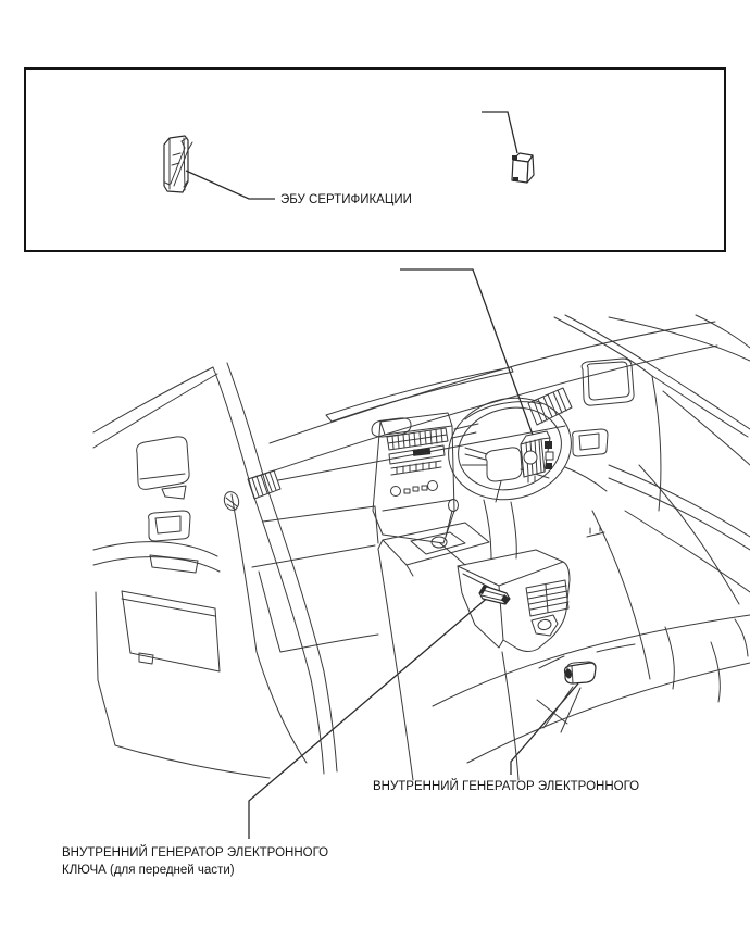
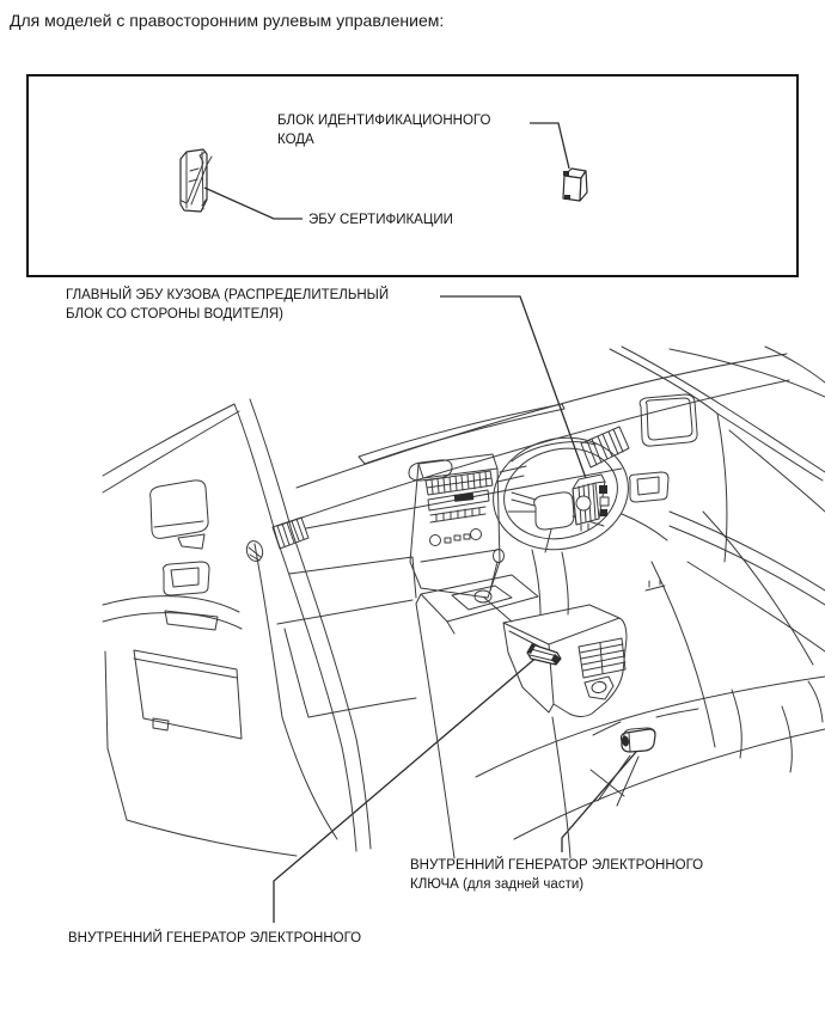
+ Для моделей с правосторонним рулевым управлением:
+ БЛОК ИДЕНТИФИКАЦИОННОГО
+ КОДА
  ЭБУ СЕРТИФИКАЦИИ
+ ГЛАВНЫЙ ЭБУ КУЗОВА (РАСПРЕДЕЛИТЕЛЬНЫЙ
+ БЛОК СО СТОРОНЫ ВОДИТЕЛЯ)
  ВНУТРЕННИЙ ГЕНЕРАТОР ЭЛЕКТРОННОГО
+ КЛЮЧА (для задней части)
  ВНУТРЕННИЙ ГЕНЕРАТОР ЭЛЕКТРОННОГО
- КЛЮЧА (для передней части)
